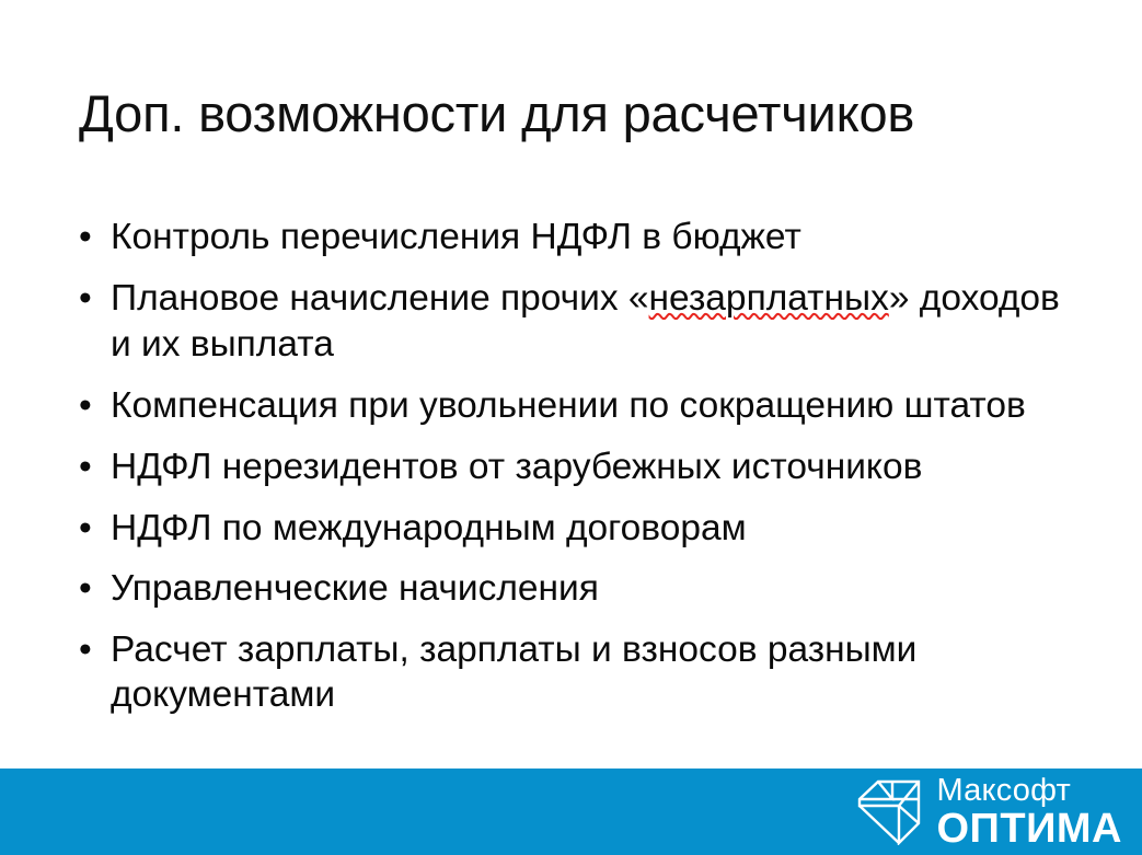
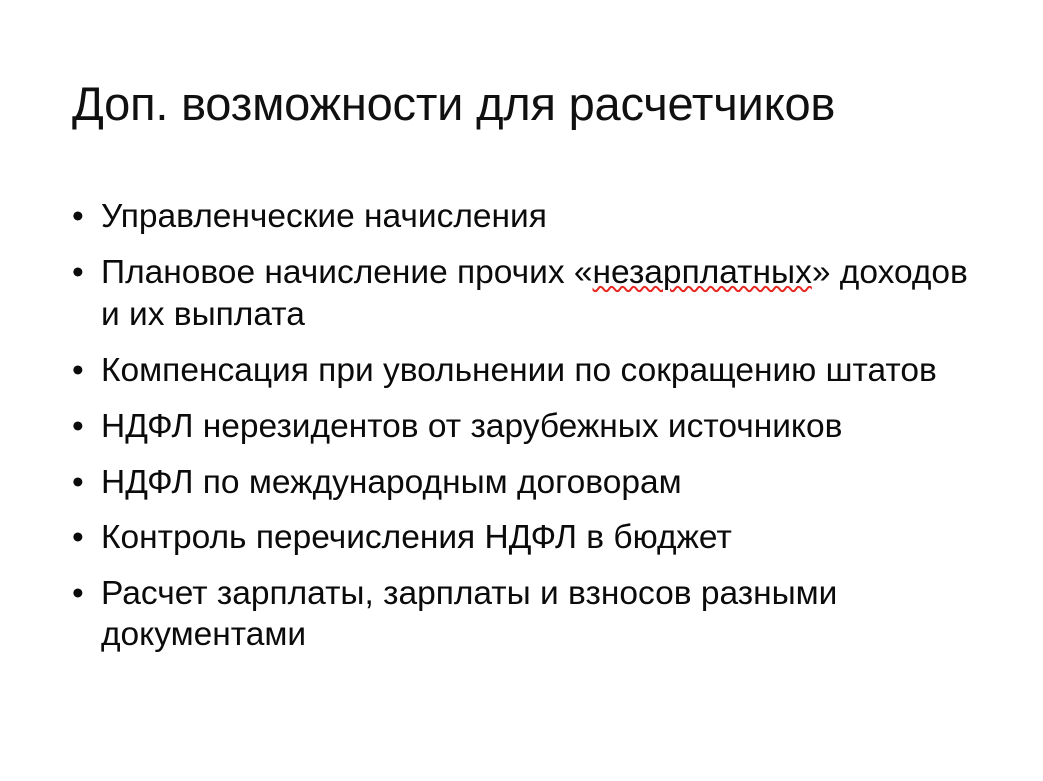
  Доп. возможности для расчетчиков
  •
- Контроль перечисления НДФЛ в бюджет
+ Управленческие начисления
  •
  Плановое начисление прочих «незарплатных» доходов и их выплата
  •
  Компенсация при увольнении по сокращению штатов
  •
  НДФЛ нерезидентов от зарубежных источников
  •
  НДФЛ по международным договорам
  •
- Управленческие начисления
+ Контроль перечисления НДФЛ в бюджет
  •
  Расчет зарплаты, зарплаты и взносов разными документами
- Максофт
- ОПТИМА
